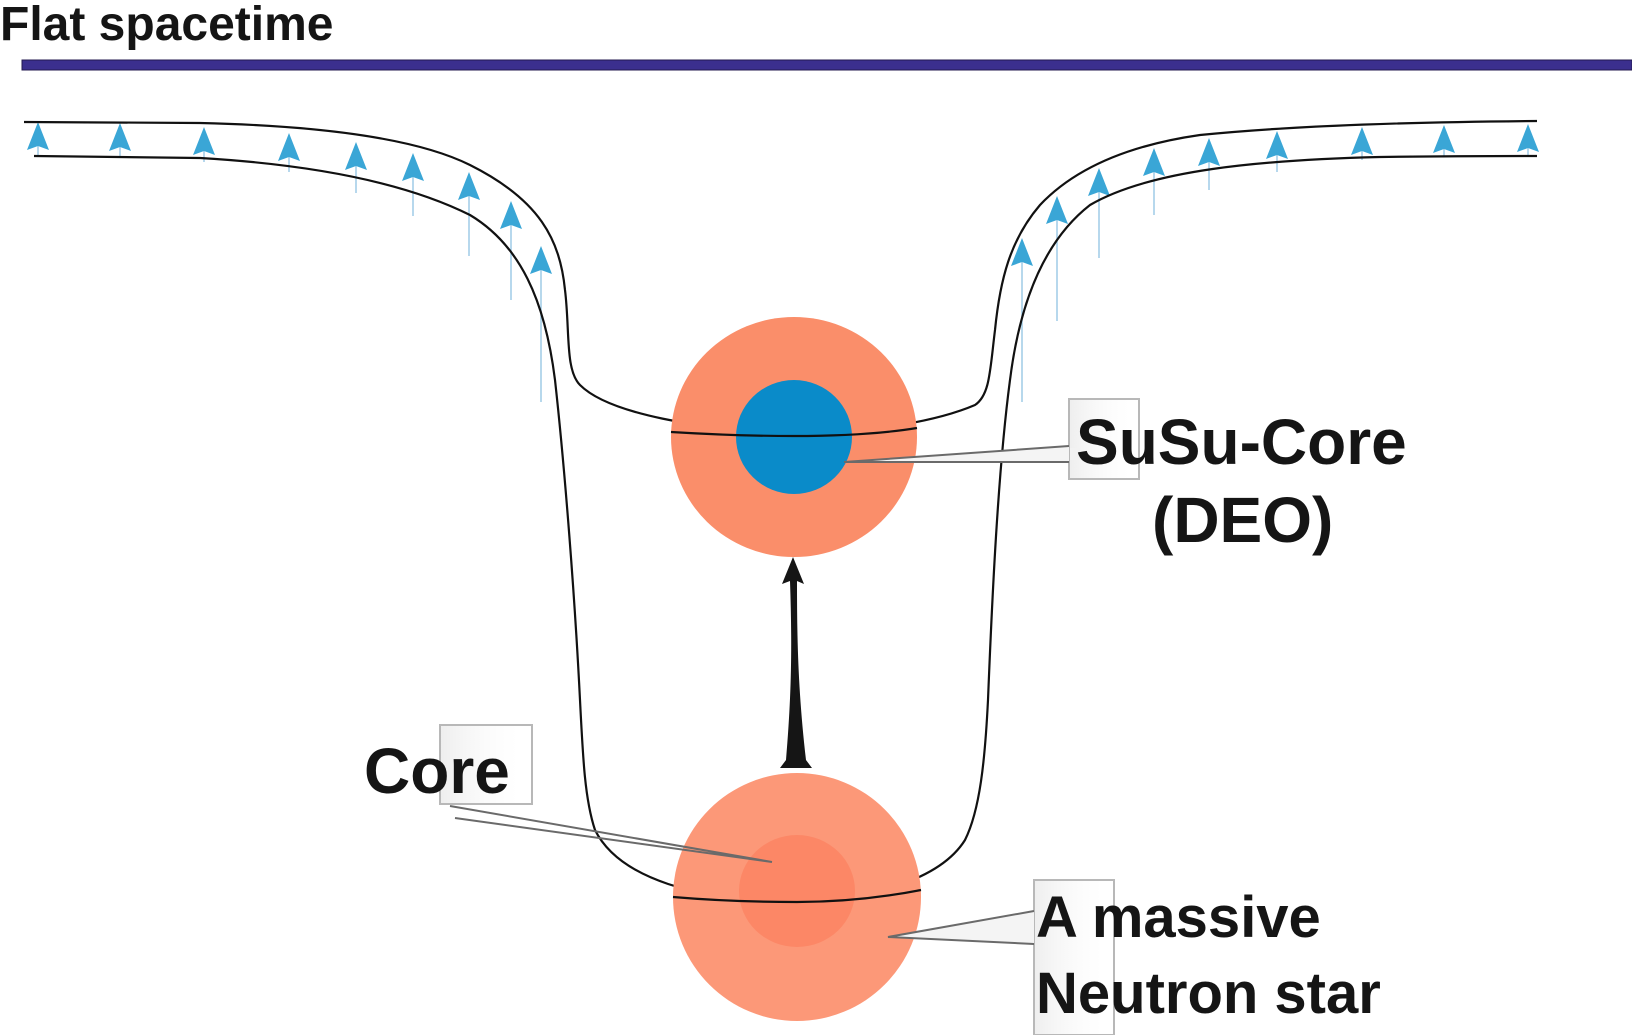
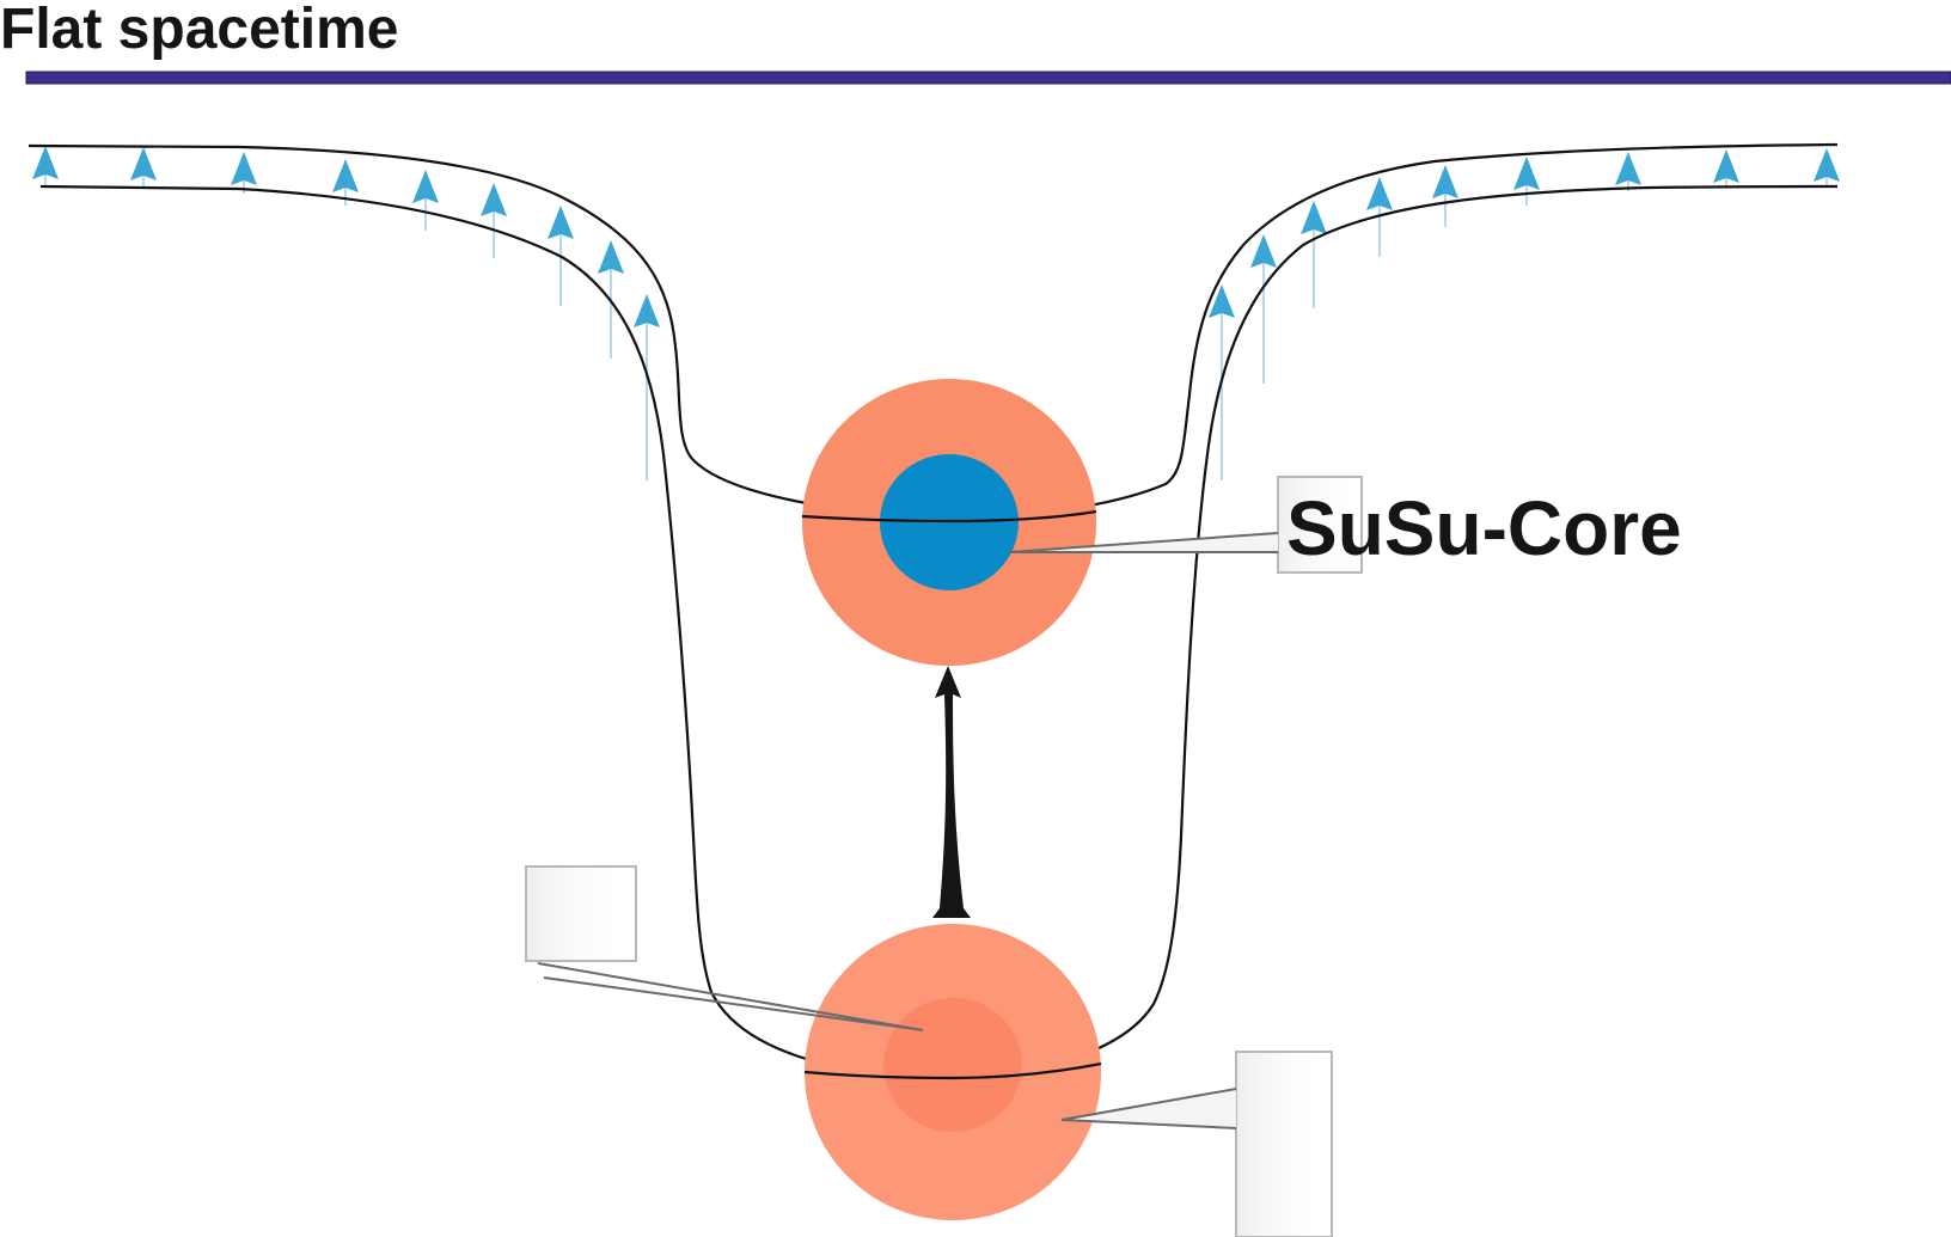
  Flat spacetime
  SuSu-Core
- (DEO)
- Core
- A massive
- Neutron star
